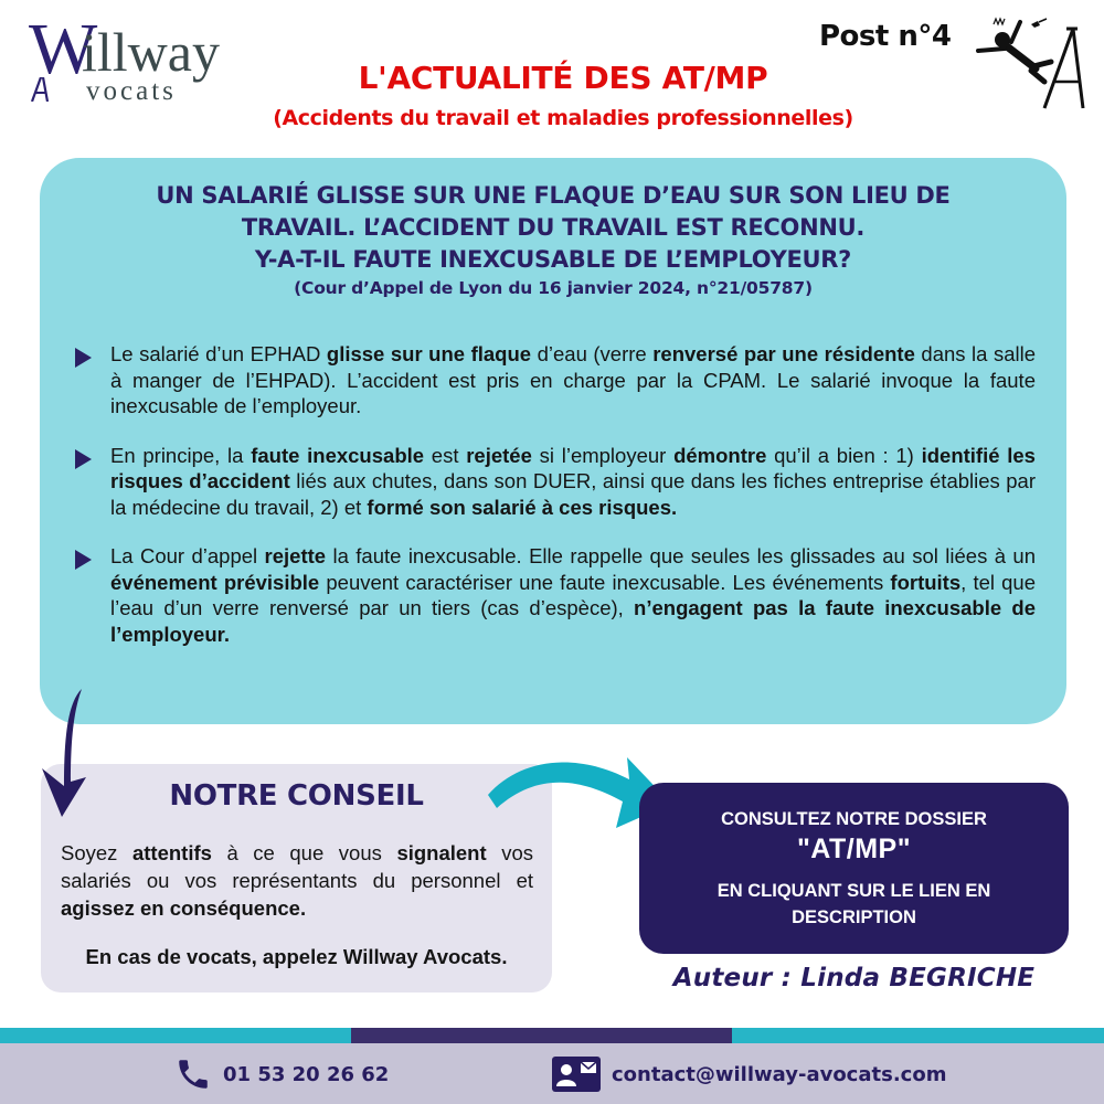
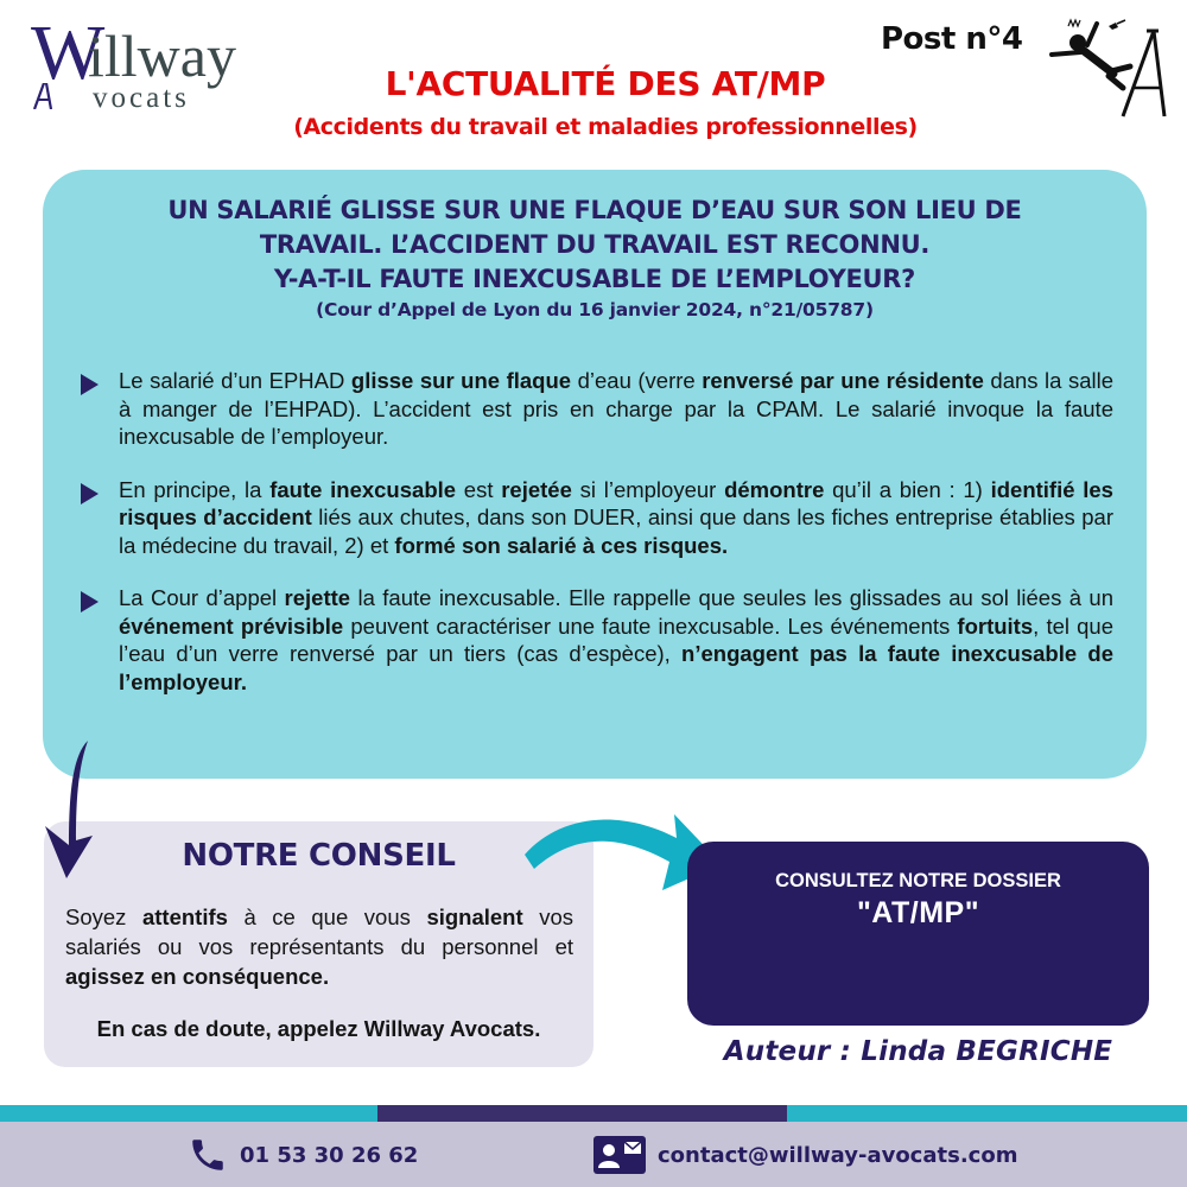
  W
  illway
  vocats
  Post n°4
  L'ACTUALITÉ DES AT/MP
  (Accidents du travail et maladies professionnelles)
  UN SALARIÉ GLISSE SUR UNE FLAQUE D’EAU SUR SON LIEU DE
  TRAVAIL. L’ACCIDENT DU TRAVAIL EST RECONNU.
  Y-A-T-IL FAUTE INEXCUSABLE DE L’EMPLOYEUR?
  (Cour d’Appel de Lyon du 16 janvier 2024, n°21/05787)
  Le salarié d’un EPHAD glisse sur une flaque d’eau (verre renversé par une résidente dans la salle à manger de l’EHPAD). L’accident est pris en charge par la CPAM. Le salarié invoque la faute inexcusable de l’employeur.
  En principe, la faute inexcusable est rejetée si l’employeur démontre qu’il a bien : 1) identifié les risques d’accident liés aux chutes, dans son DUER, ainsi que dans les fiches entreprise établies par la médecine du travail, 2) et formé son salarié à ces risques.
  La Cour d’appel rejette la faute inexcusable. Elle rappelle que seules les glissades au sol liées à un événement prévisible peuvent caractériser une faute inexcusable. Les événements fortuits, tel que l’eau d’un verre renversé par un tiers (cas d’espèce), n’engagent pas la faute inexcusable de l’employeur.
  NOTRE CONSEIL
  Soyez attentifs à ce que vous signalent vos salariés ou vos représentants du personnel et agissez en conséquence.
- En cas de vocats, appelez Willway Avocats.
+ En cas de doute, appelez Willway Avocats.
  CONSULTEZ NOTRE DOSSIER
  "AT/MP"
- EN CLIQUANT SUR LE LIEN EN
- DESCRIPTION
  Auteur : Linda BEGRICHE
- 01 53 20 26 62
+ 01 53 30 26 62
  contact@willway-avocats.com
